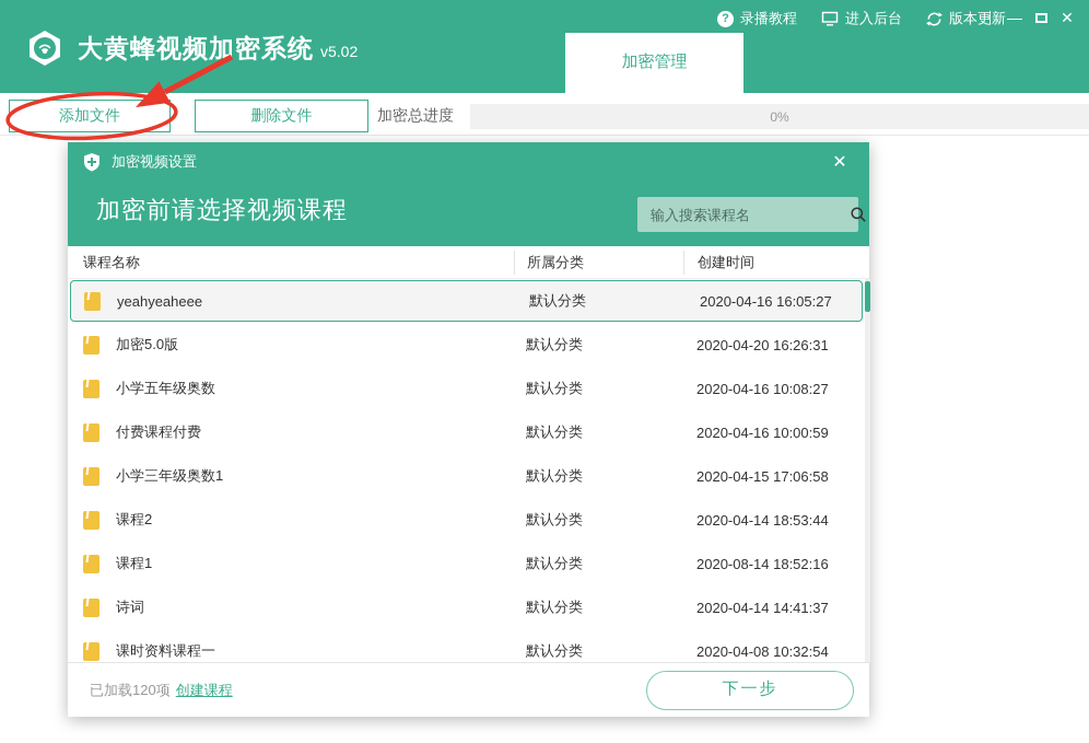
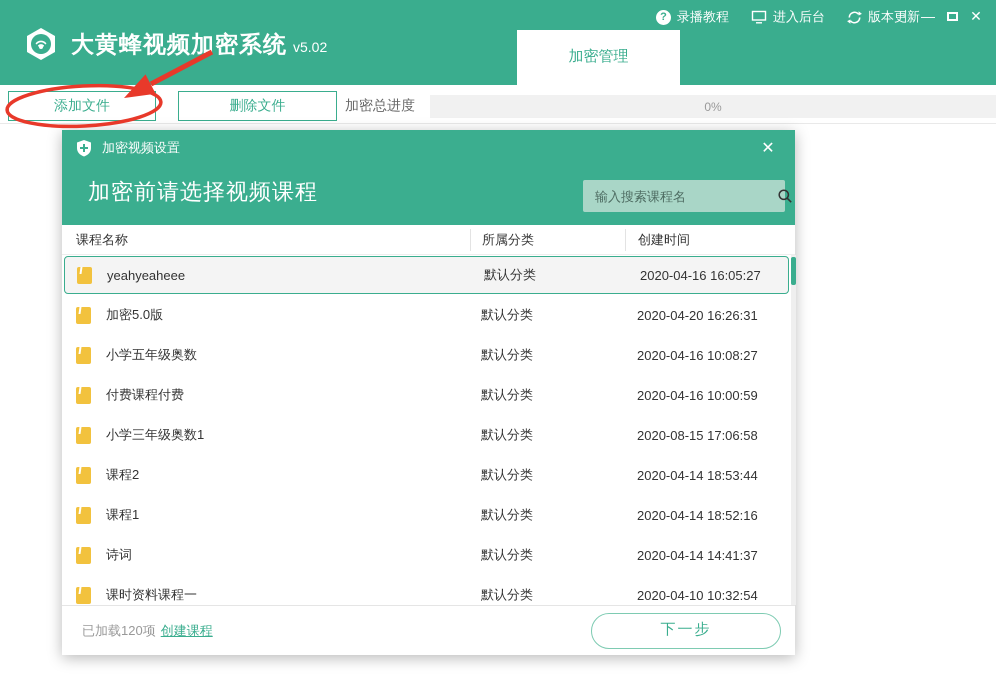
  大黄蜂视频加密系统 v5.02
  ?
  录播教程
  进入后台
  版本更新
  —
  ✕
  加密管理
  添加文件
  删除文件
  加密总进度
  0%
  加密视频设置
  ✕
  加密前请选择视频课程
  输入搜索课程名
  课程名称
  所属分类
  创建时间
  yeahyeaheee
  默认分类
  2020-04-16 16:05:27
  加密5.0版
  默认分类
  2020-04-20 16:26:31
  小学五年级奥数
  默认分类
  2020-04-16 10:08:27
  付费课程付费
  默认分类
  2020-04-16 10:00:59
  小学三年级奥数1
  默认分类
- 2020-04-15 17:06:58
+ 2020-08-15 17:06:58
  课程2
  默认分类
  2020-04-14 18:53:44
  课程1
  默认分类
- 2020-08-14 18:52:16
+ 2020-04-14 18:52:16
  诗词
  默认分类
  2020-04-14 14:41:37
  课时资料课程一
  默认分类
- 2020-04-08 10:32:54
+ 2020-04-10 10:32:54
  已加载120项
  创建课程
  下一步
